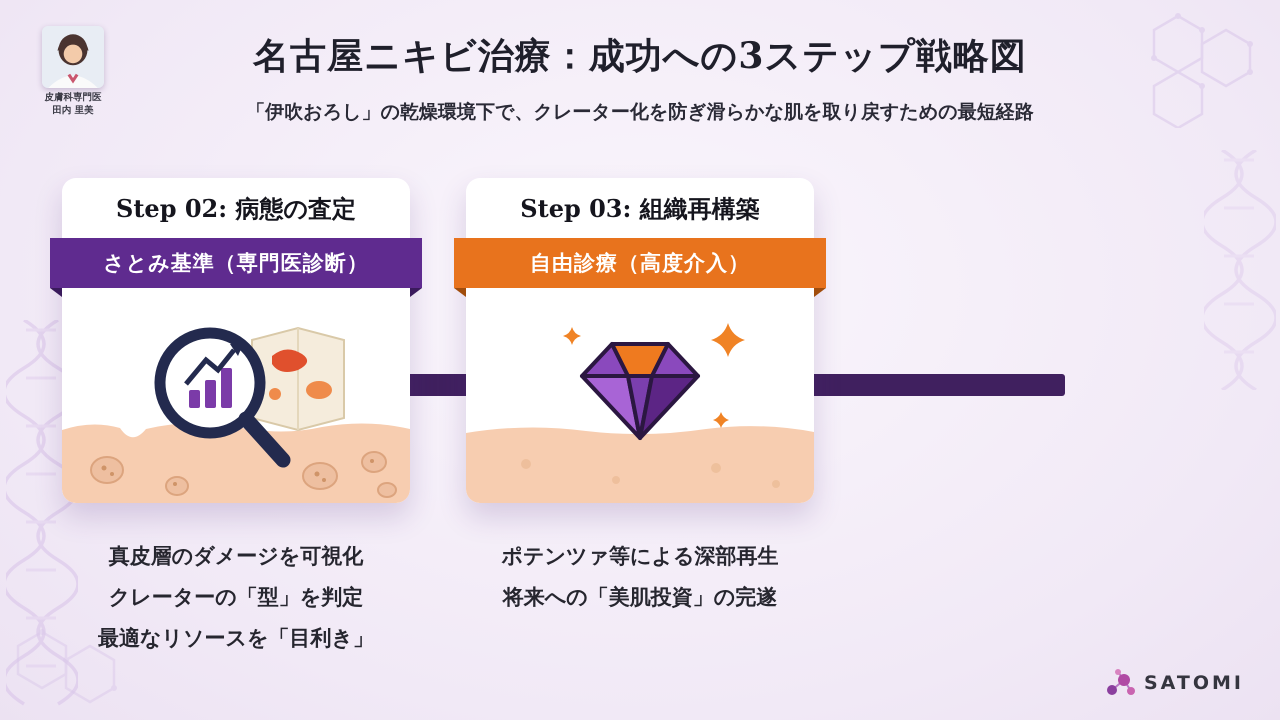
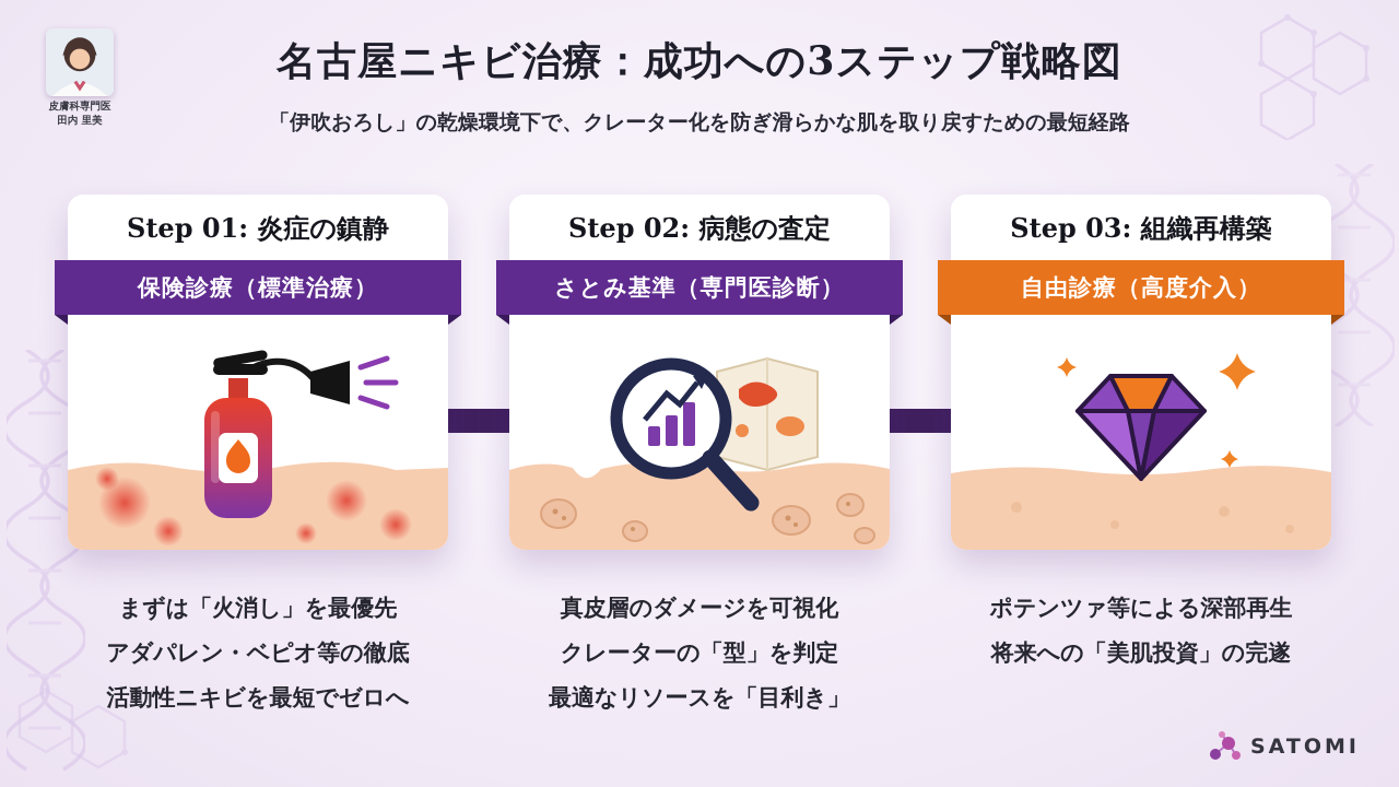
  名古屋ニキビ治療：成功への3ステップ戦略図
  「伊吹おろし」の乾燥環境下で、クレーター化を防ぎ滑らかな肌を取り戻すための最短経路
  皮膚科専門医
  田内 里美
+ Step 01: 炎症の鎮静
+ 保険診療（標準治療）
+ まずは「火消し」を最優先
+ アダパレン・ベピオ等の徹底
+ 活動性ニキビを最短でゼロへ
  Step 02: 病態の査定
  さとみ基準（専門医診断）
  真皮層のダメージを可視化
  クレーターの「型」を判定
  最適なリソースを「目利き」
  Step 03: 組織再構築
  自由診療（高度介入）
  ポテンツァ等による深部再生
  将来への「美肌投資」の完遂
  SATOMI
